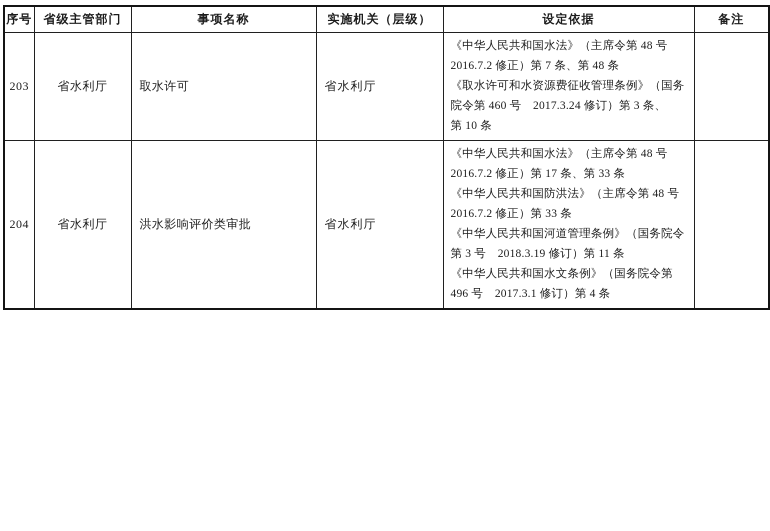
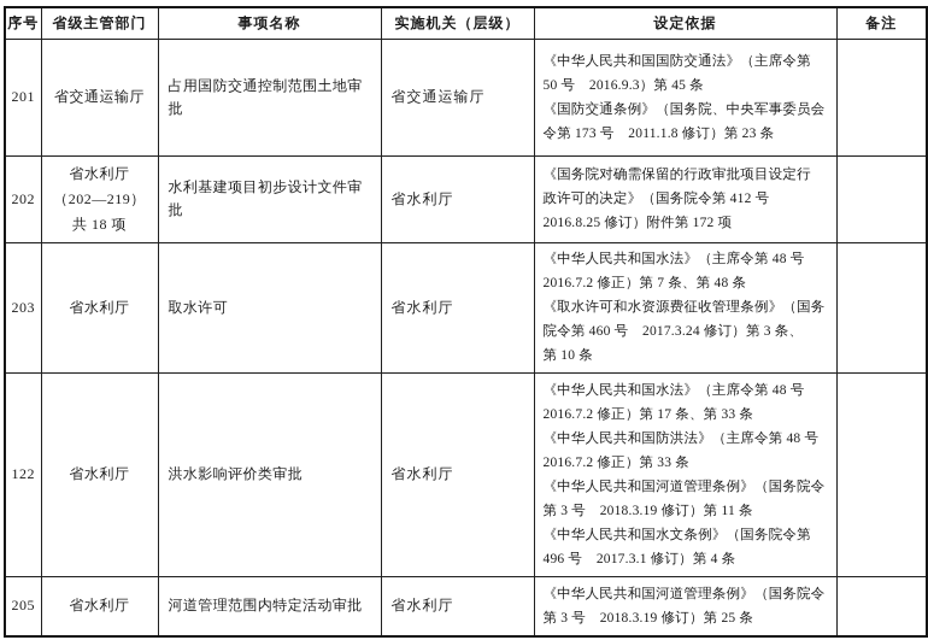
  序号	省级主管部门	事项名称	实施机关（层级）	设定依据	备注
+ 201	省交通运输厅	占用国防交通控制范围土地审批	省交通运输厅	《中华人民共和国国防交通法》（主席令第 50 号 2016.9.3）第 45 条 《国防交通条例》（国务院、中央军事委员会 令第 173 号 2011.1.8 修订）第 23 条
+ 202	省水利厅 （202—219） 共 18 项	水利基建项目初步设计文件审批	省水利厅	《国务院对确需保留的行政审批项目设定行 政许可的决定》（国务院令第 412 号 2016.8.25 修订）附件第 172 项
  203	省水利厅	取水许可	省水利厅	《中华人民共和国水法》（主席令第 48 号 2016.7.2 修正）第 7 条、第 48 条 《取水许可和水资源费征收管理条例》（国务 院令第 460 号 2017.3.24 修订）第 3 条、 第 10 条
- 204	省水利厅	洪水影响评价类审批	省水利厅	《中华人民共和国水法》（主席令第 48 号 2016.7.2 修正）第 17 条、第 33 条 《中华人民共和国防洪法》（主席令第 48 号 2016.7.2 修正）第 33 条 《中华人民共和国河道管理条例》（国务院令 第 3 号 2018.3.19 修订）第 11 条 《中华人民共和国水文条例》（国务院令第 496 号 2017.3.1 修订）第 4 条
+ 122	省水利厅	洪水影响评价类审批	省水利厅	《中华人民共和国水法》（主席令第 48 号 2016.7.2 修正）第 17 条、第 33 条 《中华人民共和国防洪法》（主席令第 48 号 2016.7.2 修正）第 33 条 《中华人民共和国河道管理条例》（国务院令 第 3 号 2018.3.19 修订）第 11 条 《中华人民共和国水文条例》（国务院令第 496 号 2017.3.1 修订）第 4 条
+ 205	省水利厅	河道管理范围内特定活动审批	省水利厅	《中华人民共和国河道管理条例》（国务院令 第 3 号 2018.3.19 修订）第 25 条
